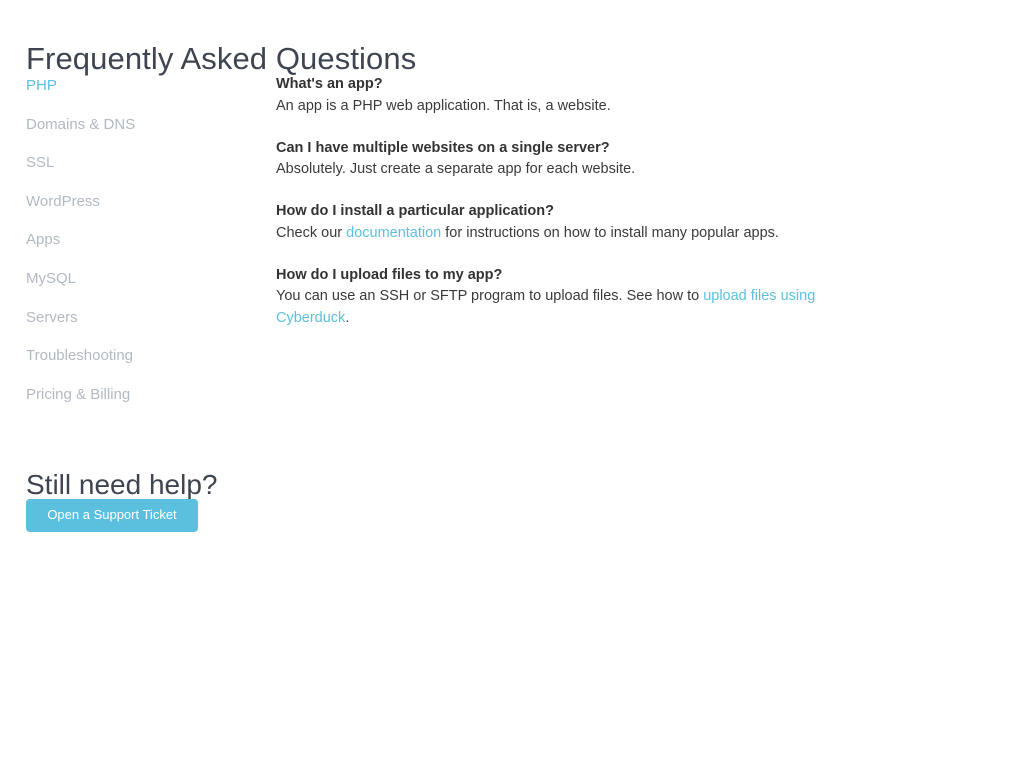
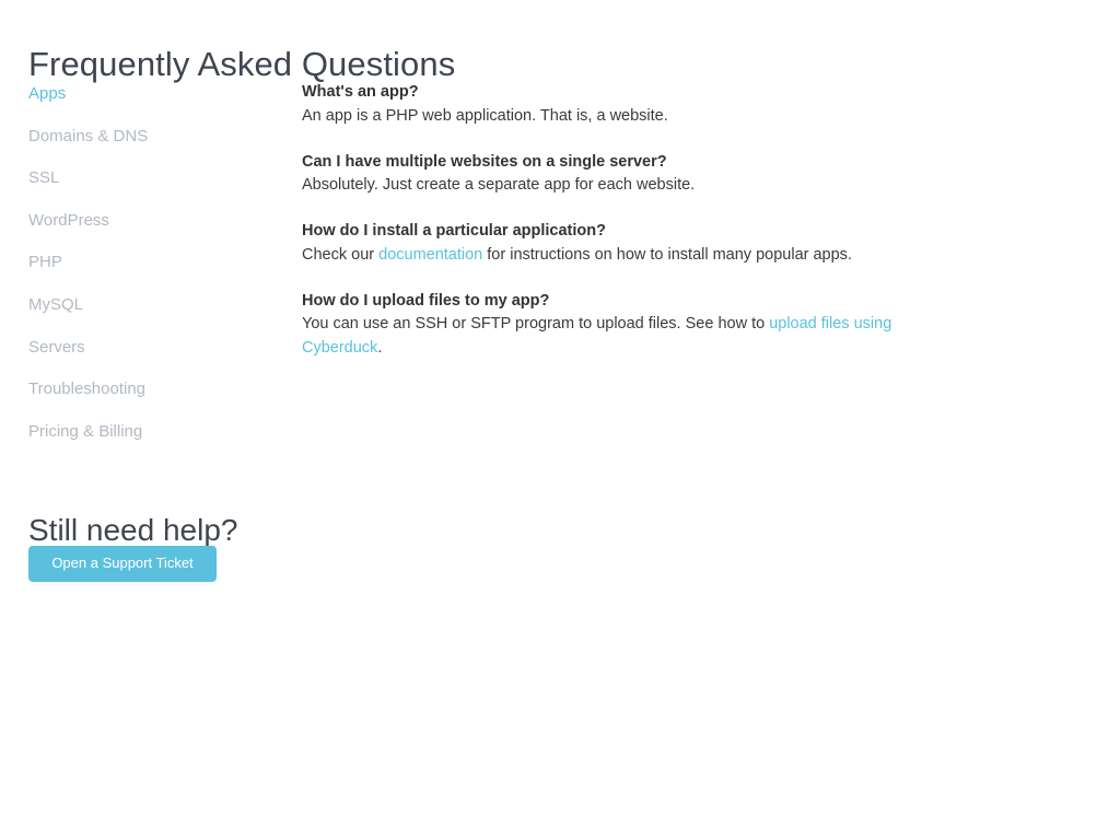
  Frequently Asked Questions
- PHP
+ Apps
  Domains & DNS
  SSL
  WordPress
- Apps
+ PHP
  MySQL
  Servers
  Troubleshooting
  Pricing & Billing
  What's an app?
  An app is a PHP web application. That is, a website.
  Can I have multiple websites on a single server?
  Absolutely. Just create a separate app for each website.
  How do I install a particular application?
  Check our documentation for instructions on how to install many popular apps.
  How do I upload files to my app?
  You can use an SSH or SFTP program to upload files. See how to upload files using Cyberduck.
  Still need help?
  Open a Support Ticket
